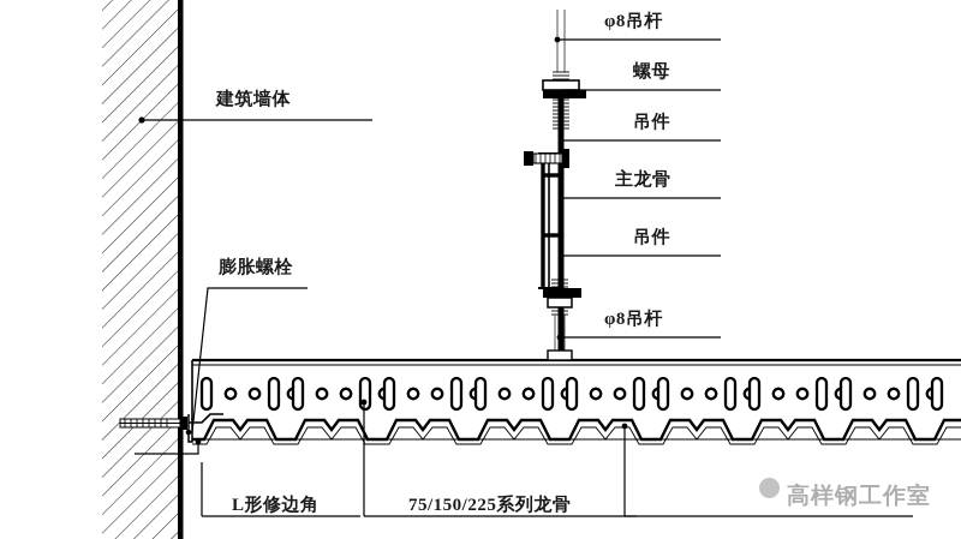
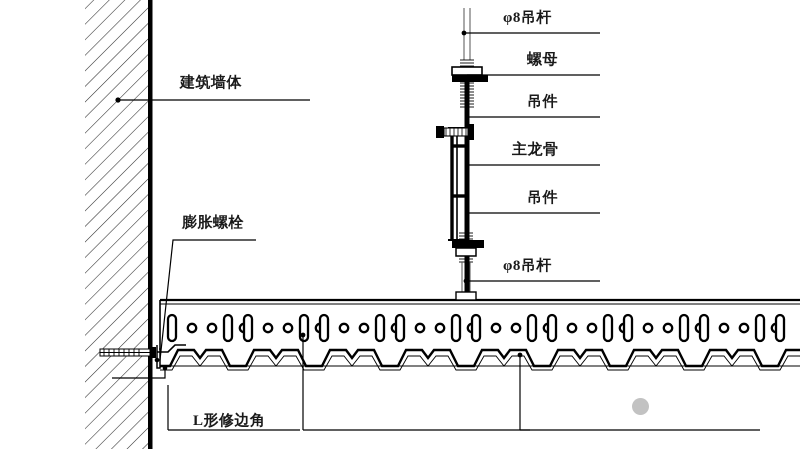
  建筑墙体
  膨胀螺栓
  φ8吊杆
  螺母
  吊件
  主龙骨
  吊件
  φ8吊杆
  L形修边角
- 75/150/225系列龙骨
- 高样钢工作室
